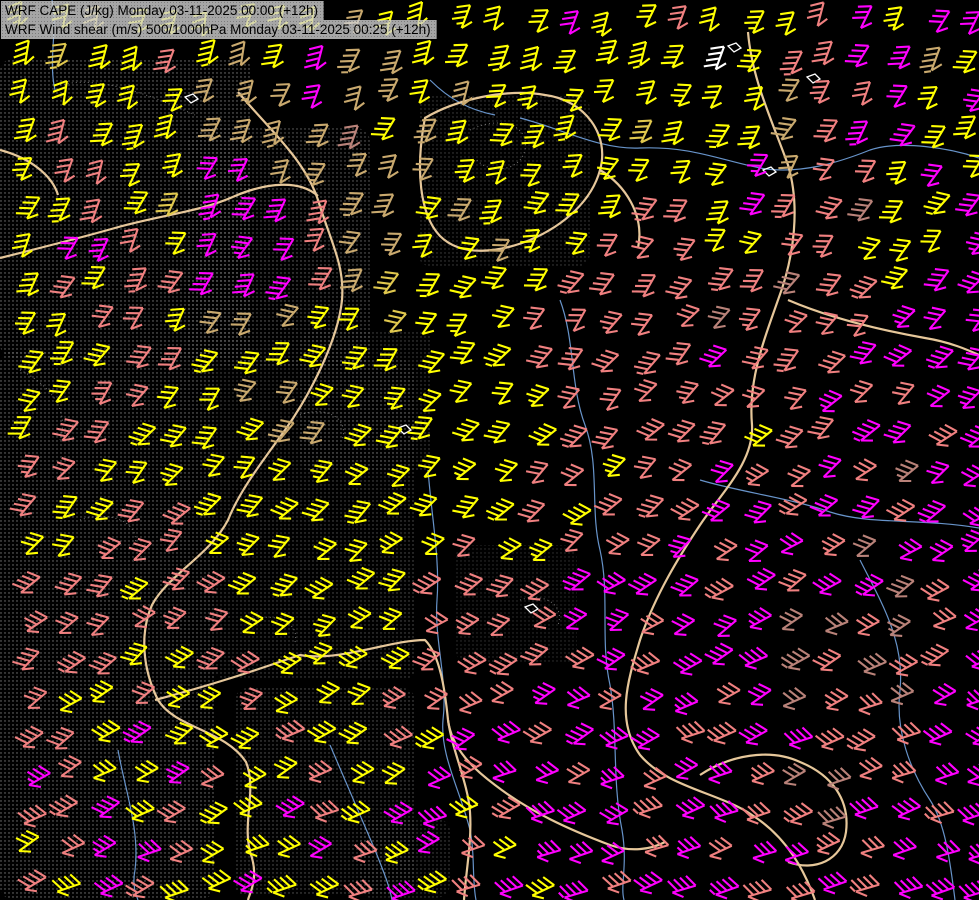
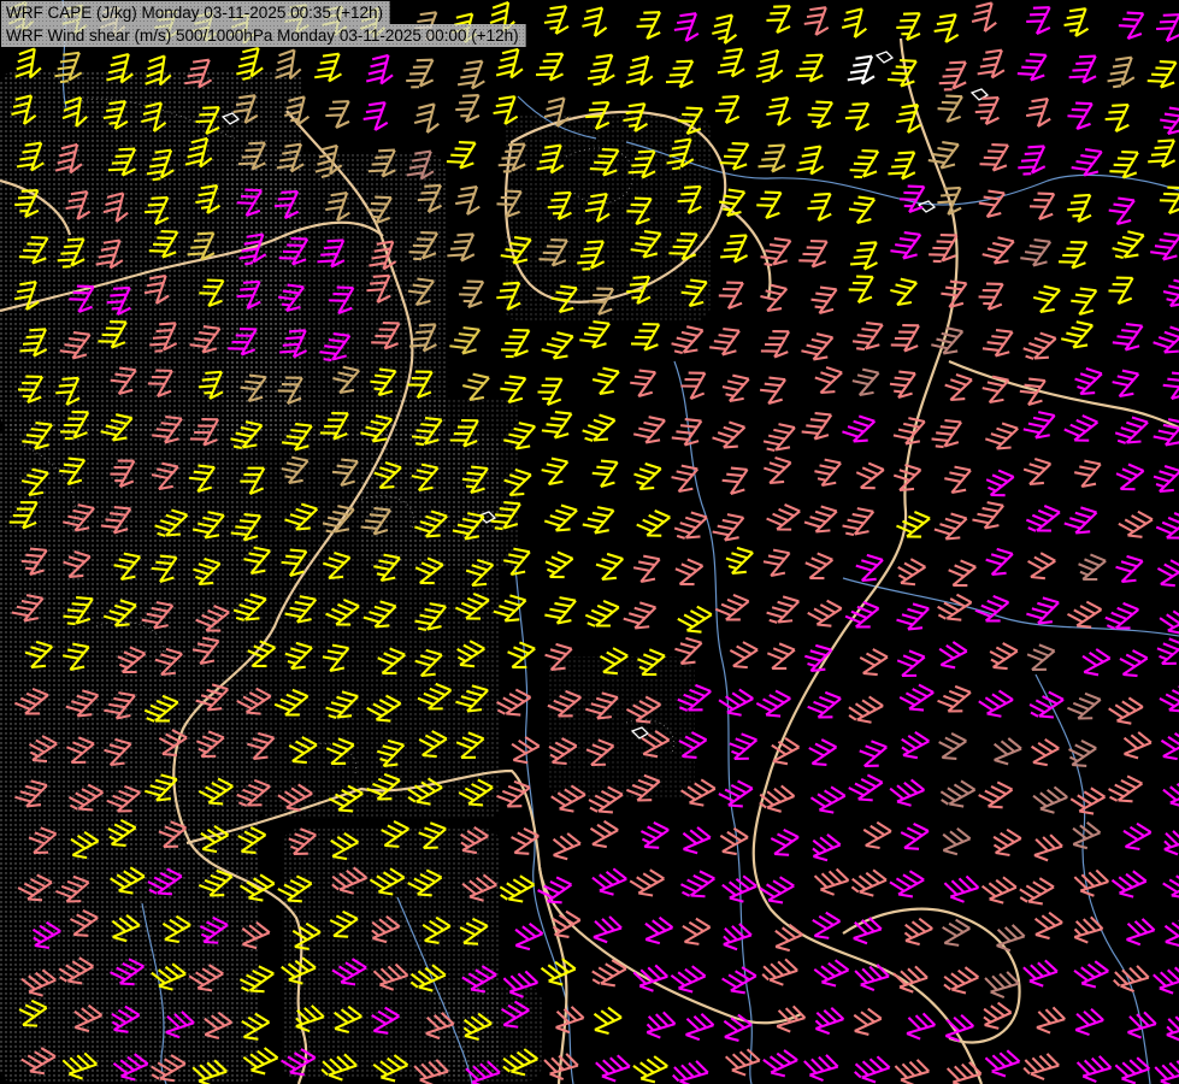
- WRF CAPE (J/kg) Monday 03-11-2025 00:00 (+12h)
+ WRF CAPE (J/kg) Monday 03-11-2025 00:35 (+12h)
- WRF Wind shear (m/s) 500/1000hPa Monday 03-11-2025 00:25 (+12h)
+ WRF Wind shear (m/s) 500/1000hPa Monday 03-11-2025 00:00 (+12h)
